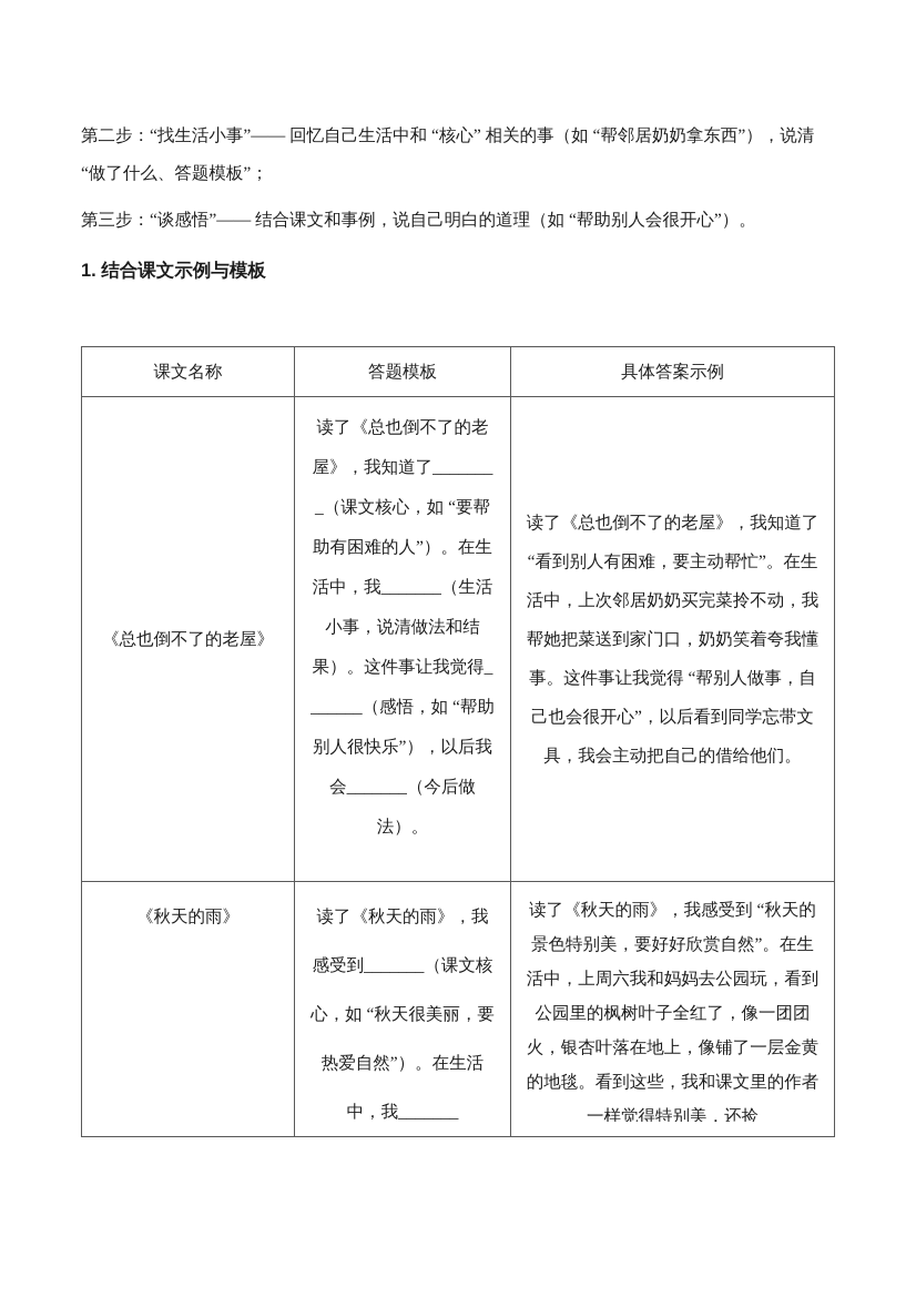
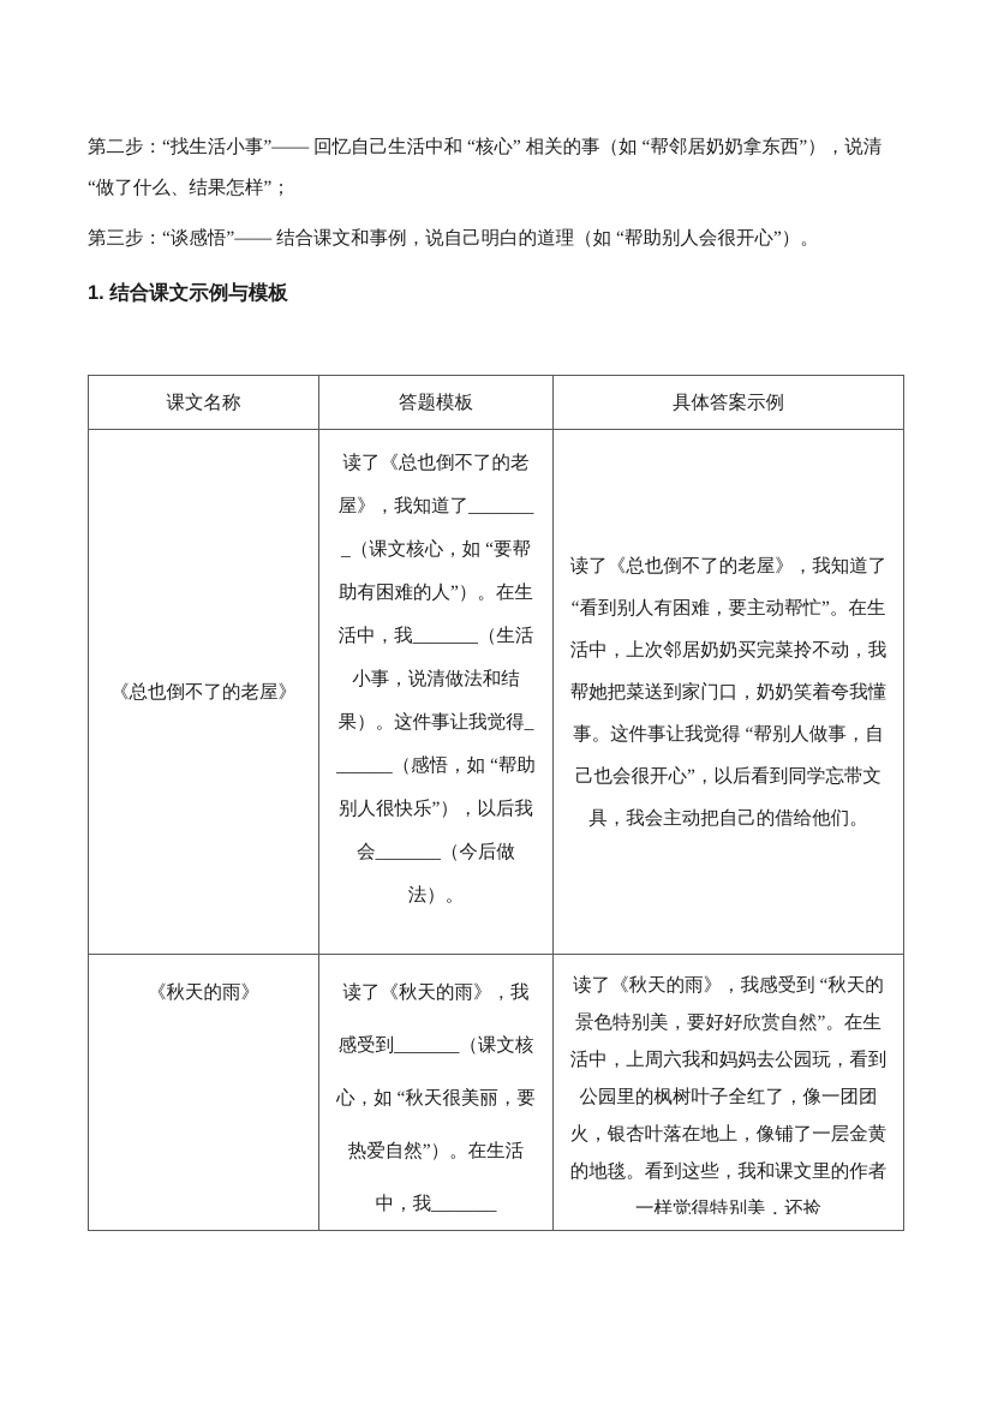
- 第二步：“找生活小事”—— 回忆自己生活中和 “核心” 相关的事（如 “帮邻居奶奶拿东西”），说清 “做了什么、答题模板”；
+ 第二步：“找生活小事”—— 回忆自己生活中和 “核心” 相关的事（如 “帮邻居奶奶拿东西”），说清 “做了什么、结果怎样”；
  第三步：“谈感悟”—— 结合课文和事例，说自己明白的道理（如 “帮助别人会很开心”）。
  1. 结合课文示例与模板
  课文名称	答题模板	具体答案示例
  《总也倒不了的老屋》	读了《总也倒不了的老屋》，我知道了________（课文核心，如 “要帮助有困难的人”）。在生活中，我_______（生活小事，说清做法和结果）。这件事让我觉得_______（感悟，如 “帮助别人很快乐”），以后我会_______（今后做法）。	读了《总也倒不了的老屋》，我知道了 “看到别人有困难，要主动帮忙”。在生活中，上次邻居奶奶买完菜拎不动，我帮她把菜送到家门口，奶奶笑着夸我懂事。这件事让我觉得 “帮别人做事，自己也会很开心”，以后看到同学忘带文具，我会主动把自己的借给他们。
  《秋天的雨》	读了《秋天的雨》，我感受到_______（课文核心，如 “秋天很美丽，要热爱自然”）。在生活中，我_______	读了《秋天的雨》，我感受到 “秋天的景色特别美，要好好欣赏自然”。在生活中，上周六我和妈妈去公园玩，看到公园里的枫树叶子全红了，像一团团火，银杏叶落在地上，像铺了一层金黄的地毯。看到这些，我和课文里的作者一样觉得特别美，还捡
